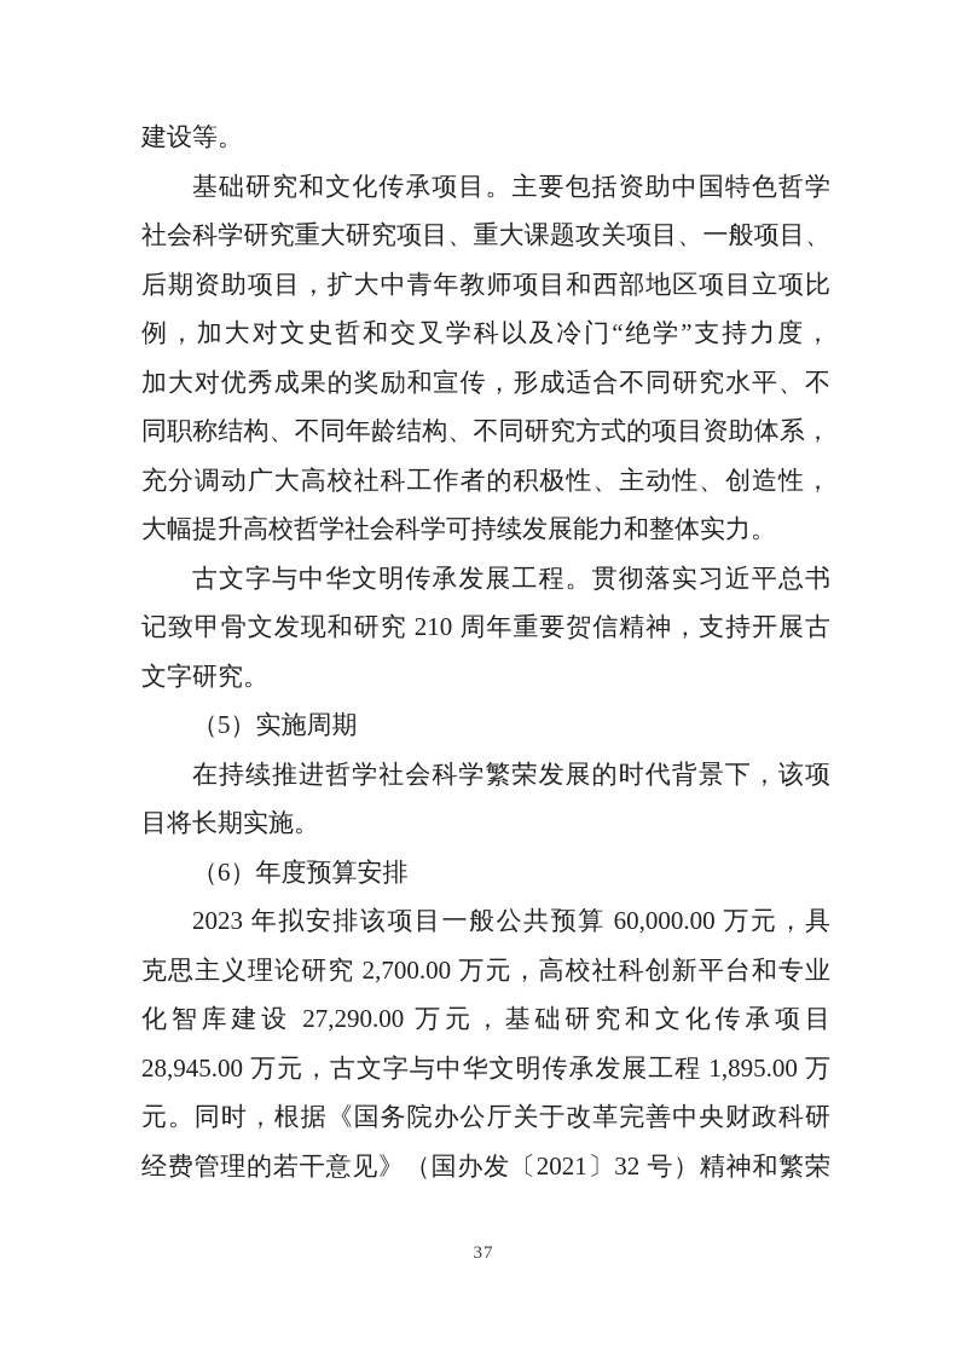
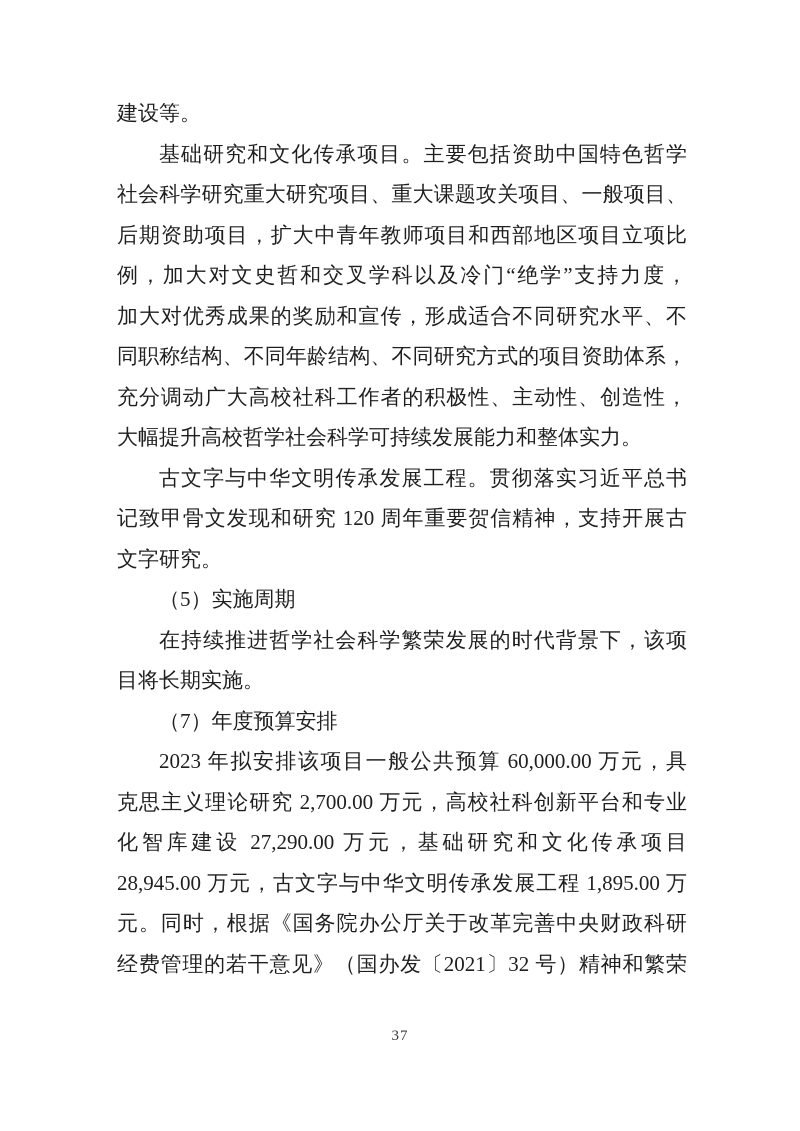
  建设等。
  基础研究和文化传承项目。主要包括资助中国特色哲学
  社会科学研究重大研究项目、重大课题攻关项目、一般项目、
  后期资助项目，扩大中青年教师项目和西部地区项目立项比
  例，加大对文史哲和交叉学科以及冷门“绝学”支持力度，
  加大对优秀成果的奖励和宣传，形成适合不同研究水平、不
  同职称结构、不同年龄结构、不同研究方式的项目资助体系，
  充分调动广大高校社科工作者的积极性、主动性、创造性，
  大幅提升高校哲学社会科学可持续发展能力和整体实力。
  古文字与中华文明传承发展工程。贯彻落实习近平总书
- 记致甲骨文发现和研究 210 周年重要贺信精神，支持开展古
+ 记致甲骨文发现和研究 120 周年重要贺信精神，支持开展古
  文字研究。
  （5）实施周期
  在持续推进哲学社会科学繁荣发展的时代背景下，该项
  目将长期实施。
- （6）年度预算安排
+ （7）年度预算安排
  2023 年拟安排该项目一般公共预算 60,000.00 万元，具
  克思主义理论研究 2,700.00 万元，高校社科创新平台和专业
  化智库建设 27,290.00 万元，基础研究和文化传承项目
  28,945.00 万元，古文字与中华文明传承发展工程 1,895.00 万
  元。同时，根据《国务院办公厅关于改革完善中央财政科研
  经费管理的若干意见》（国办发〔2021〕32 号）精神和繁荣
  37
